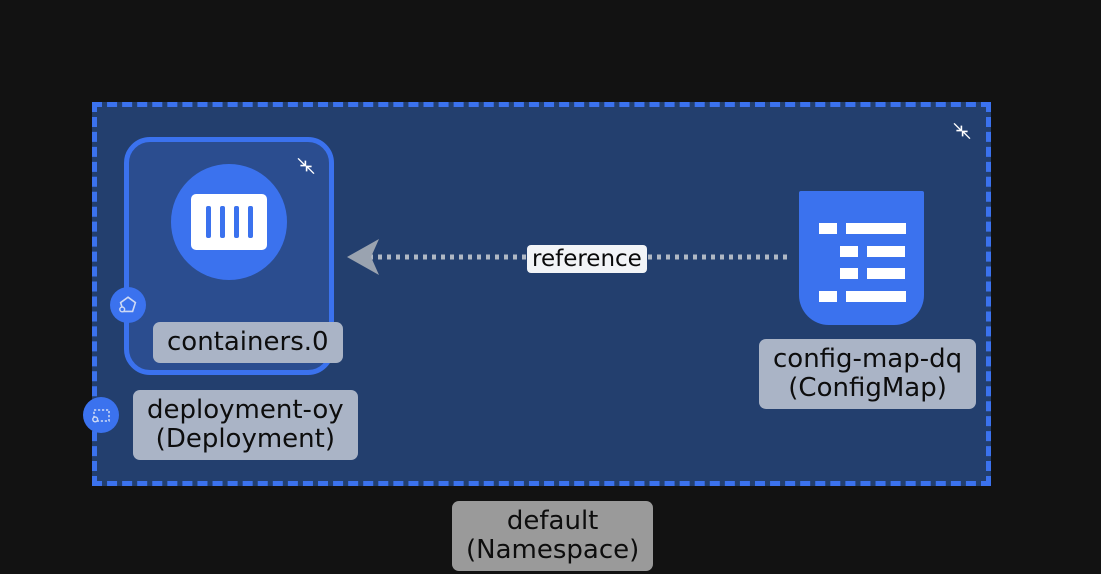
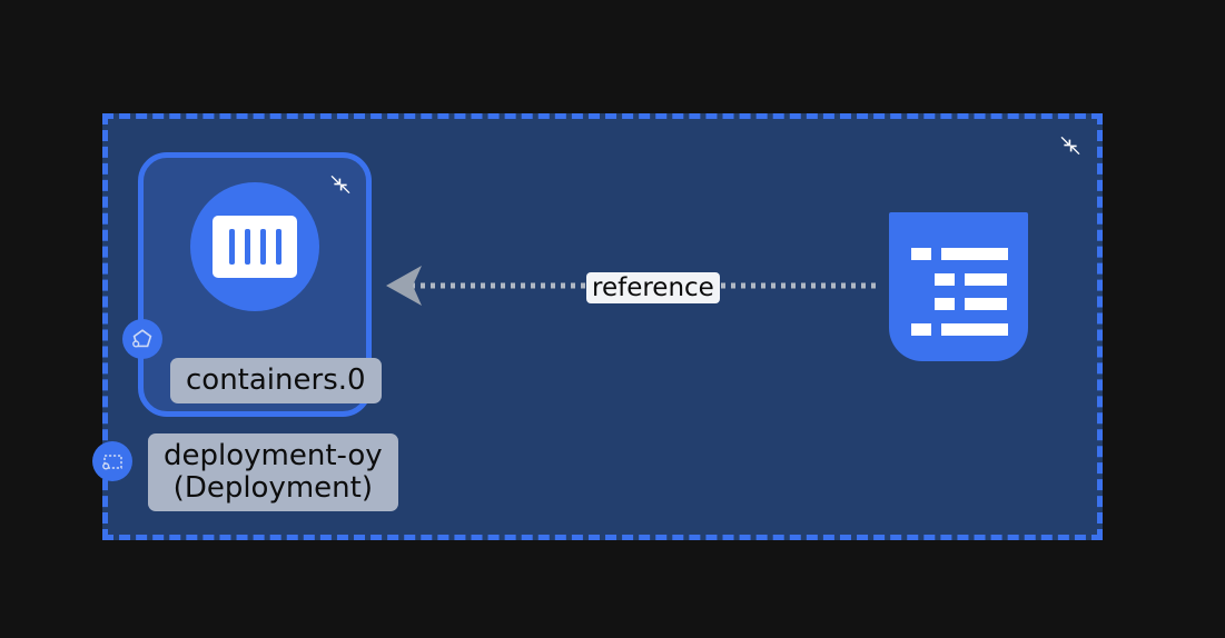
  reference
  containers.0
  deployment-oy
  (Deployment)
- config-map-dq
- (ConfigMap)
- default
- (Namespace)
